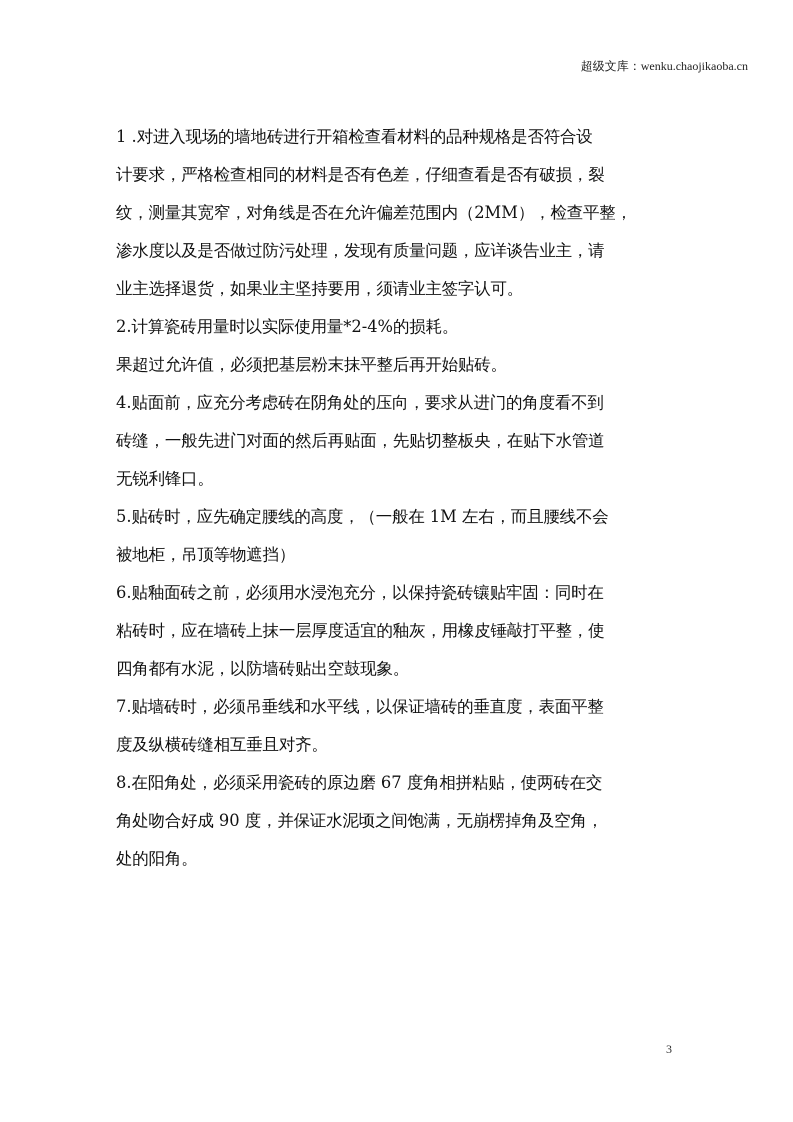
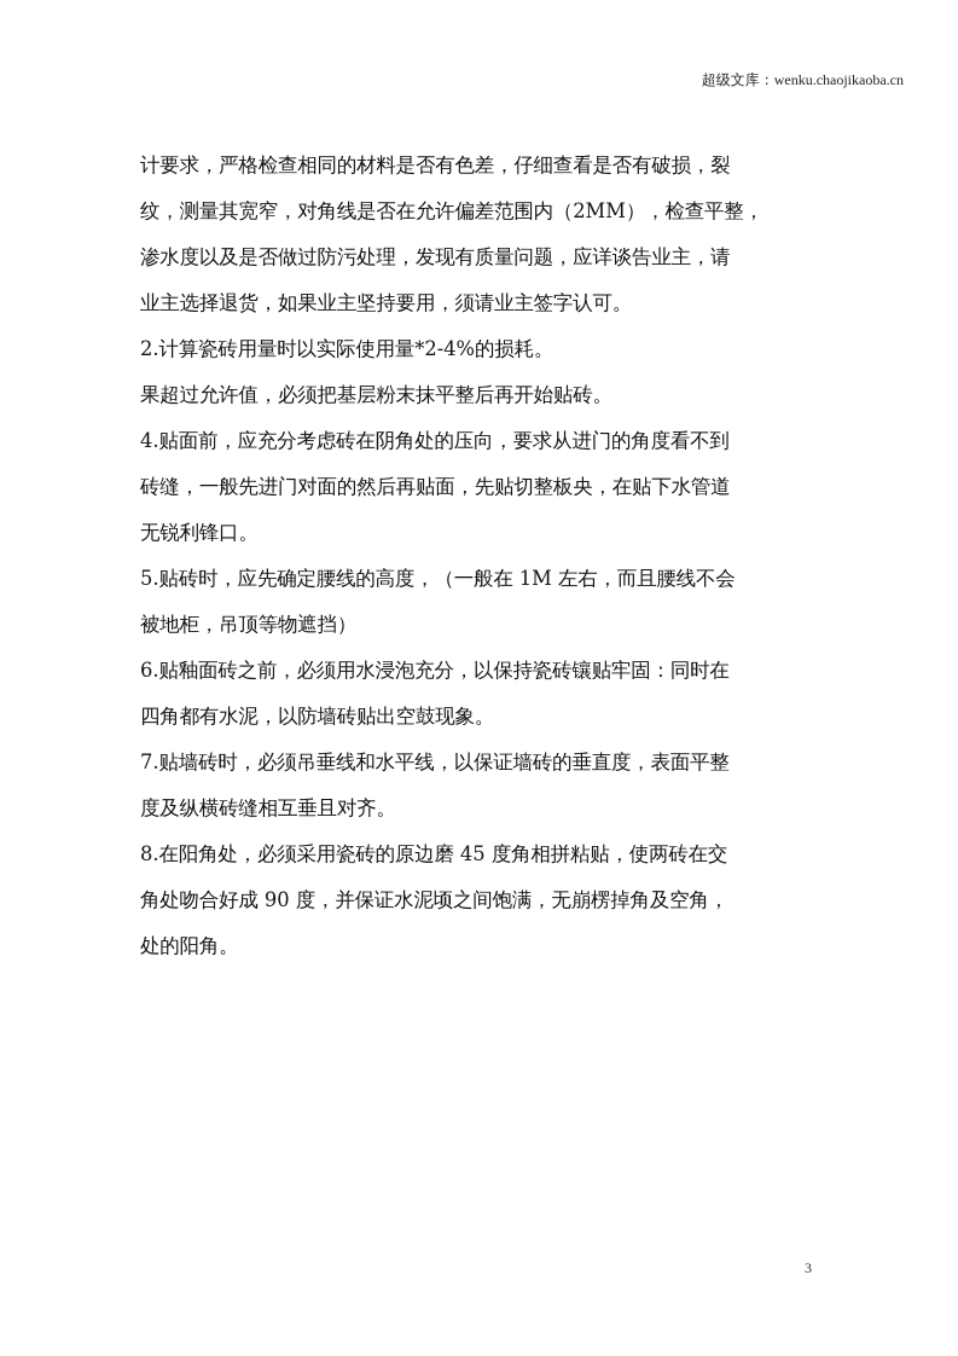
  超级文库：wenku.chaojikaoba.cn
- 1 .对进入现场的墙地砖进行开箱检查看材料的品种规格是否符合设
  计要求，严格检查相同的材料是否有色差，仔细查看是否有破损，裂
  纹，测量其宽窄，对角线是否在允许偏差范围内（2MM），检查平整，
  渗水度以及是否做过防污处理，发现有质量问题，应详谈告业主，请
  业主选择退货，如果业主坚持要用，须请业主签字认可。
  2.计算瓷砖用量时以实际使用量*2-4%的损耗。
  果超过允许值，必须把基层粉末抹平整后再开始贴砖。
  4.贴面前，应充分考虑砖在阴角处的压向，要求从进门的角度看不到
  砖缝，一般先进门对面的然后再贴面，先贴切整板央，在贴下水管道
  无锐利锋口。
  5.贴砖时，应先确定腰线的高度，（一般在 1M 左右，而且腰线不会
  被地柜，吊顶等物遮挡）
  6.贴釉面砖之前，必须用水浸泡充分，以保持瓷砖镶贴牢固：同时在
- 粘砖时，应在墙砖上抹一层厚度适宜的釉灰，用橡皮锤敲打平整，使
  四角都有水泥，以防墙砖贴出空鼓现象。
  7.贴墙砖时，必须吊垂线和水平线，以保证墙砖的垂直度，表面平整
  度及纵横砖缝相互垂且对齐。
- 8.在阳角处，必须采用瓷砖的原边磨 67 度角相拼粘贴，使两砖在交
+ 8.在阳角处，必须采用瓷砖的原边磨 45 度角相拼粘贴，使两砖在交
  角处吻合好成 90 度，并保证水泥顷之间饱满，无崩楞掉角及空角，
  处的阳角。
  3
